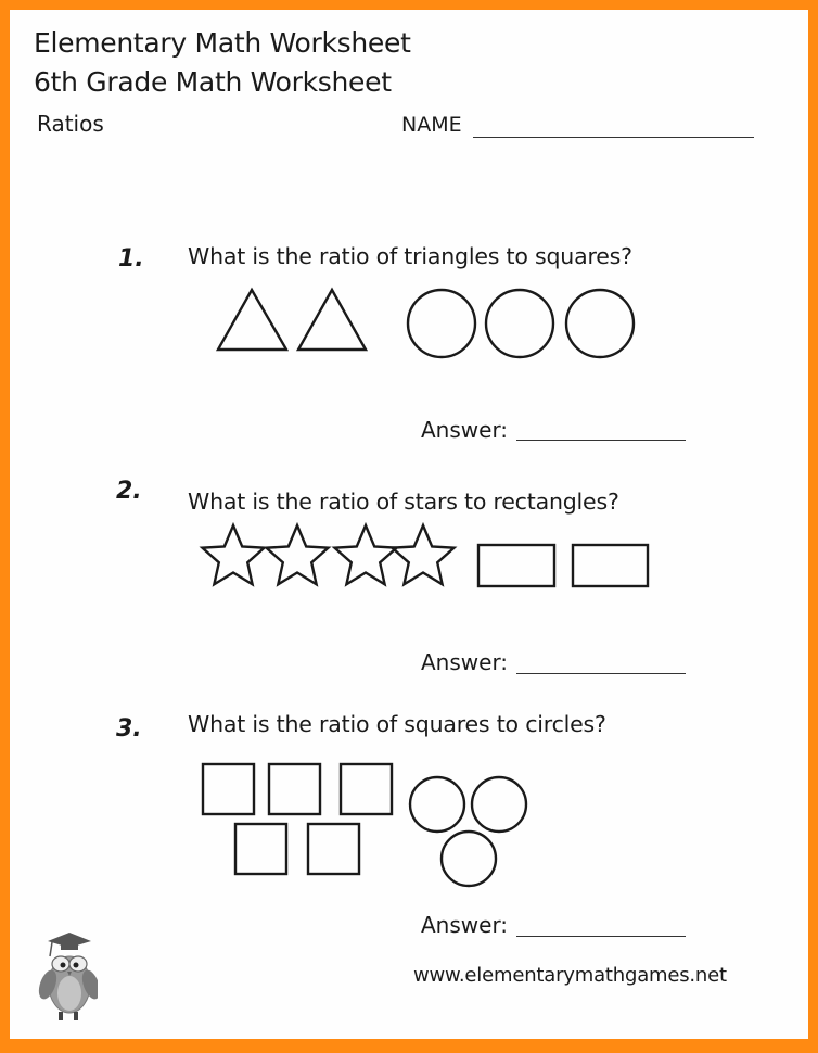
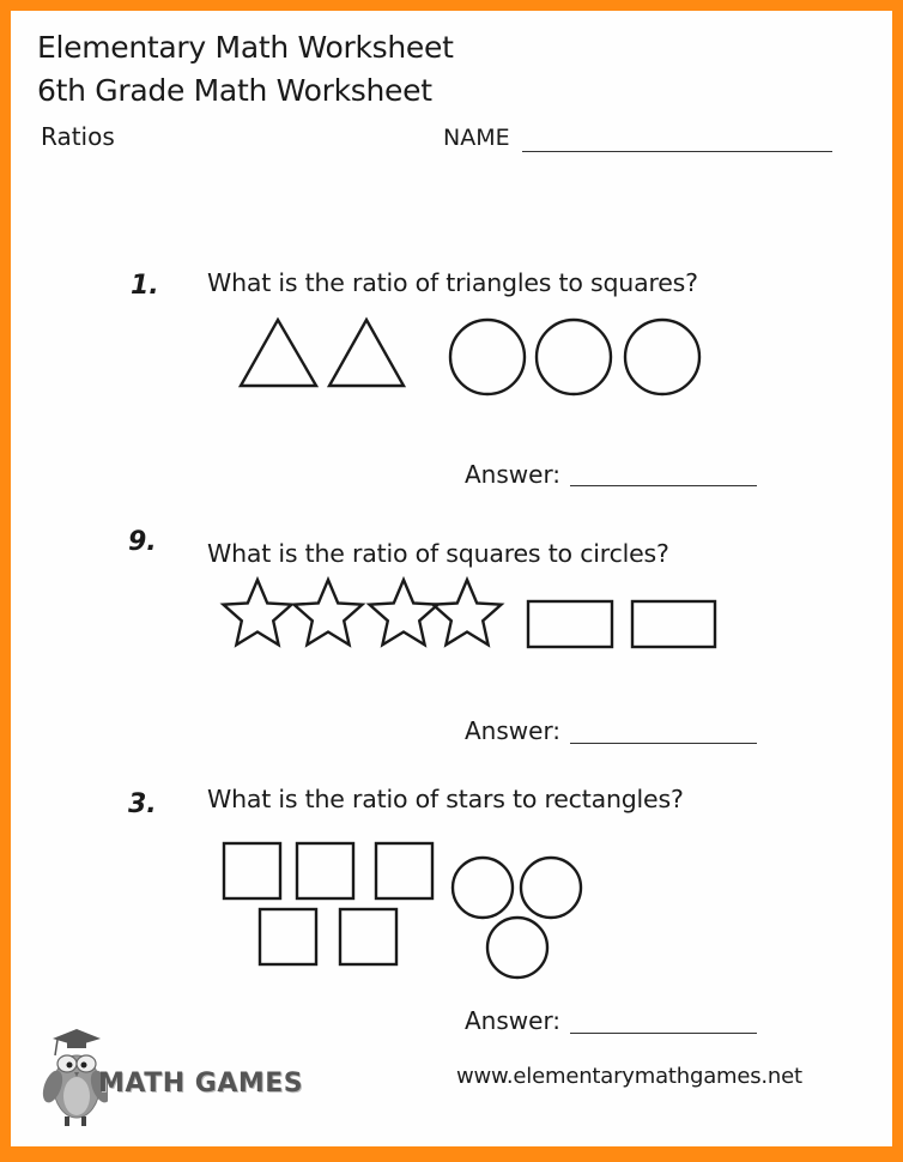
  Elementary Math Worksheet
  6th Grade Math Worksheet
  Ratios
  NAME
  1.
  What is the ratio of triangles to squares?
  Answer:
- 2.
+ 9.
- What is the ratio of stars to rectangles?
+ What is the ratio of squares to circles?
  Answer:
  3.
- What is the ratio of squares to circles?
+ What is the ratio of stars to rectangles?
  Answer:
+ MATH GAMES
  www.elementarymathgames.net
